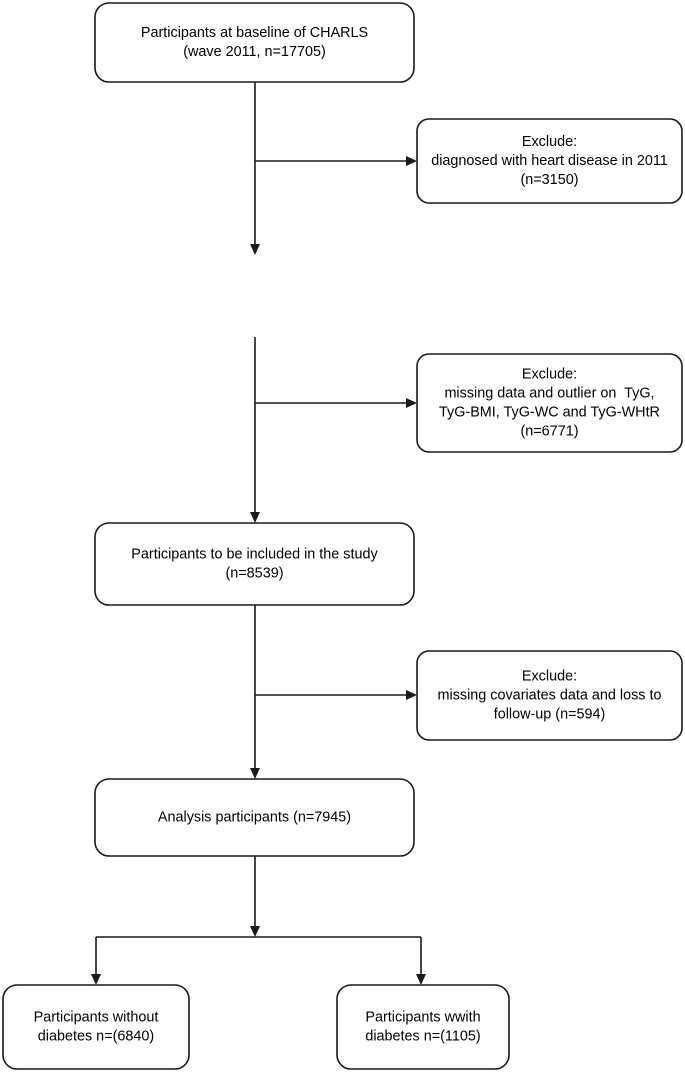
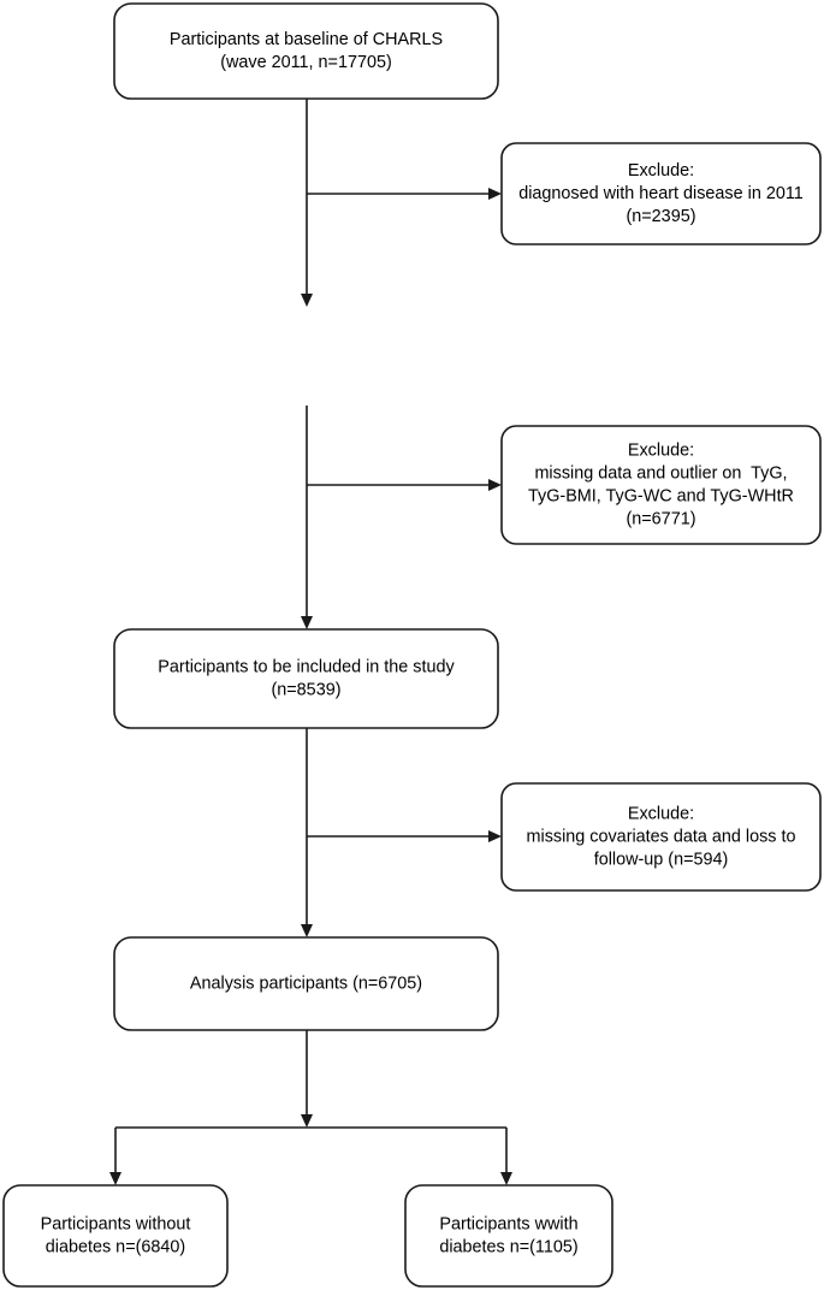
  Participants at baseline of CHARLS (wave 2011, n=17705)
- Exclude: diagnosed with heart disease in 2011 (n=3150)
+ Exclude: diagnosed with heart disease in 2011 (n=2395)
  Exclude: missing data and outlier on TyG, TyG-BMI, TyG-WC and TyG-WHtR (n=6771)
  Participants to be included in the study (n=8539)
  Exclude: missing covariates data and loss to follow-up (n=594)
- Analysis participants (n=7945)
+ Analysis participants (n=6705)
  Participants without diabetes n=(6840)
  Participants wwith diabetes n=(1105)
